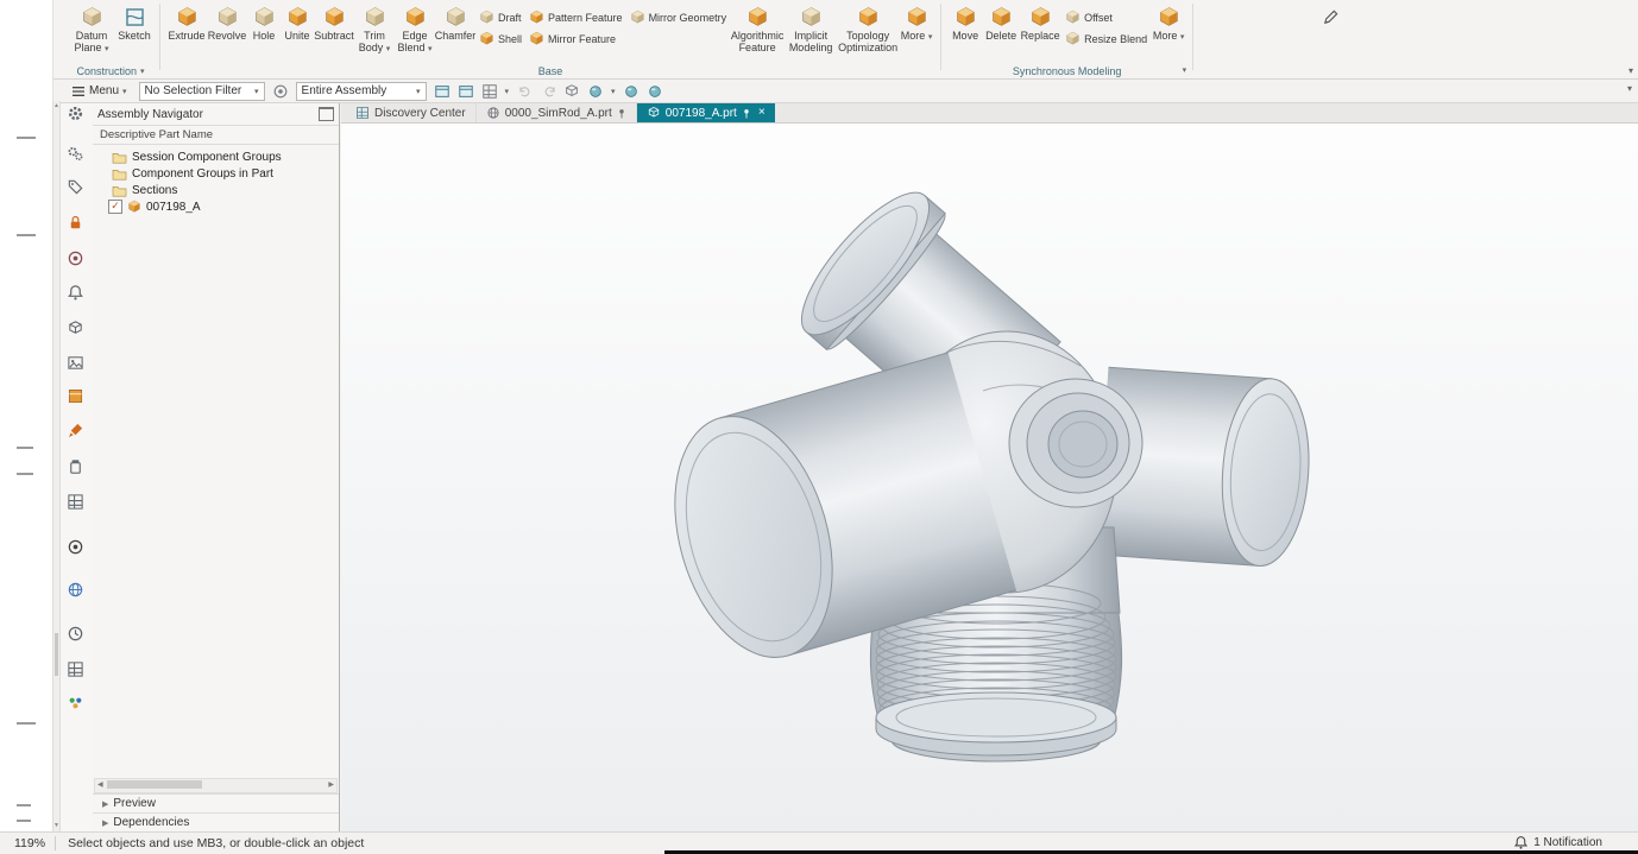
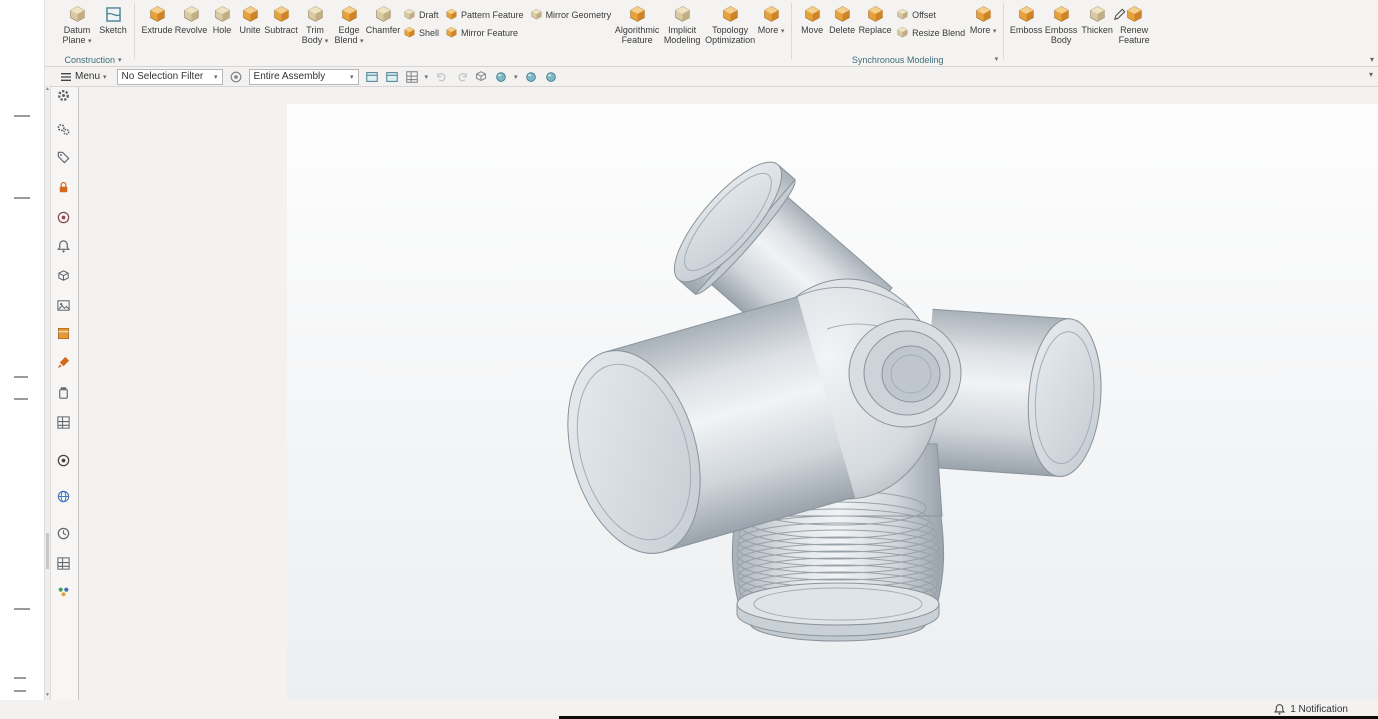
  Datum Plane
  Sketch
  Construction
  Extrude
  Revolve
  Hole
  Unite
  Subtract
  Trim Body
  Edge Blend
  Chamfer
  Draft
  Shell
  Pattern Feature
  Mirror Feature
  Mirror Geometry
  Algorithmic Feature
  Implicit Modeling
  Topology Optimization
  More
- Base
  Move
  Delete
  Replace
  Offset
  Resize Blend
  More
  Synchronous Modeling
+ Emboss
+ Emboss Body
+ Thicken
+ Renew Feature
  ▾
  Menu
  No Selection Filter
  Entire Assembly
  ▾
- Assembly Navigator
- Descriptive Part Name
- Session Component Groups
- Component Groups in Part
- Sections
- ✓
- 007198_A
- Preview
- Dependencies
- Discovery Center
- 0000_SimRod_A.prt
- 007198_A.prt
- ×
- 119%
- Select objects and use MB3, or double-click an object
  1 Notification
